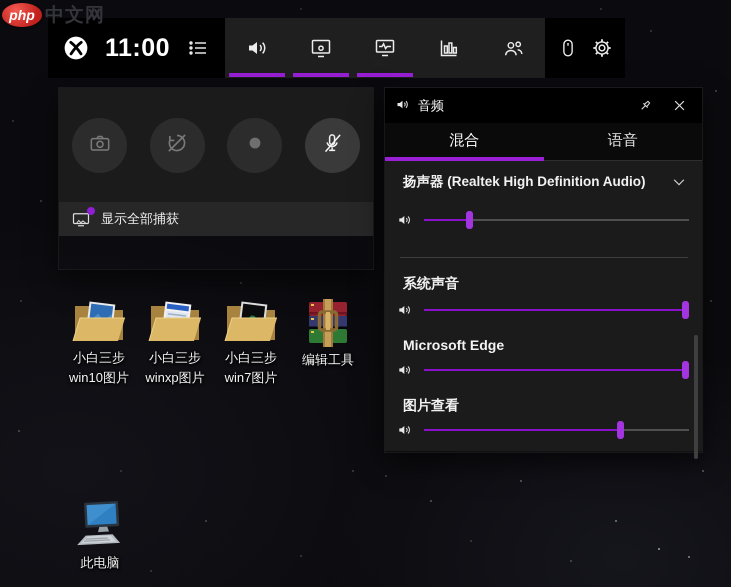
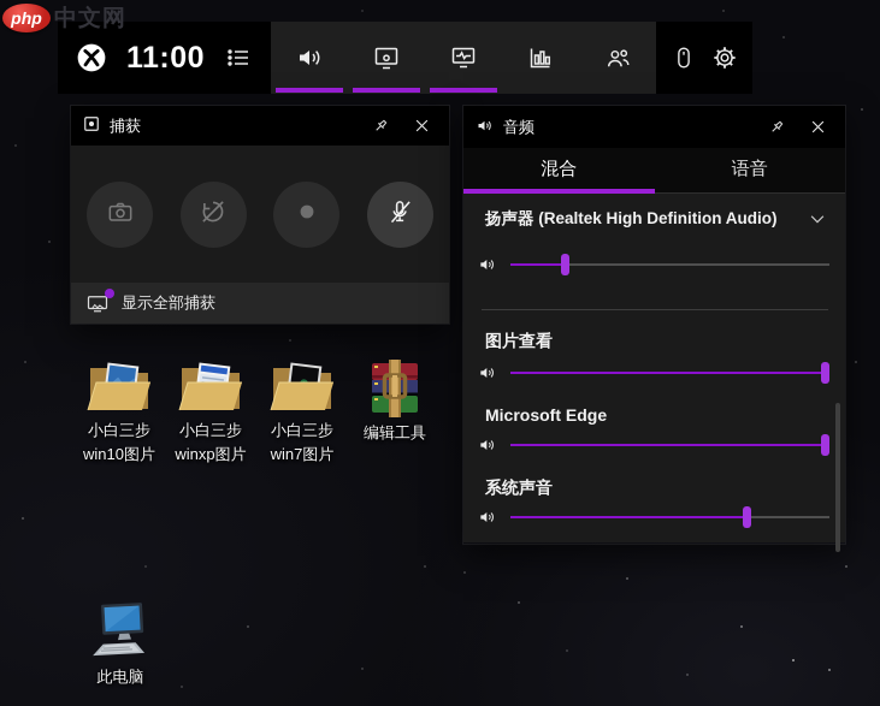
  php
  中文网
  11:00
+ 捕获
  显示全部捕获
  音频
  混合
  语音
  扬声器 (Realtek High Definition Audio)
- 系统声音
+ 图片查看
  Microsoft Edge
- 图片查看
+ 系统声音
  小白三步
  win10图片
  小白三步
  winxp图片
  小白三步
  win7图片
  编辑工具
  此电脑
